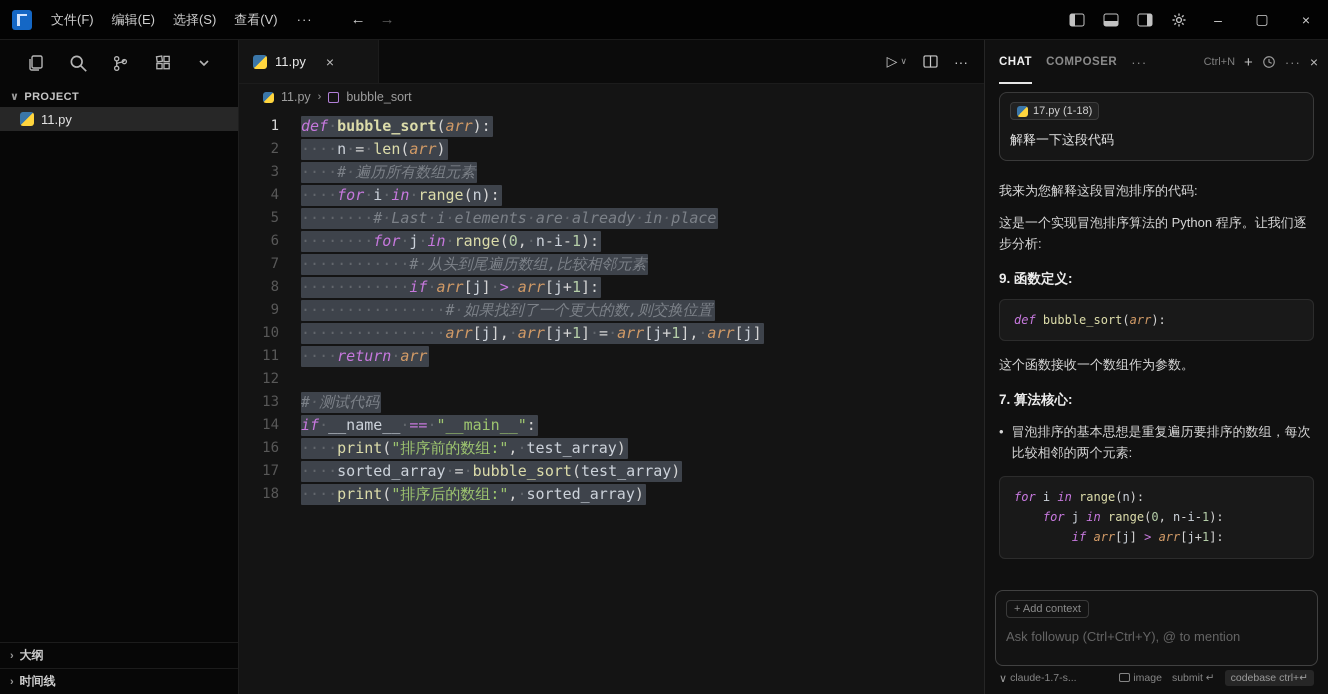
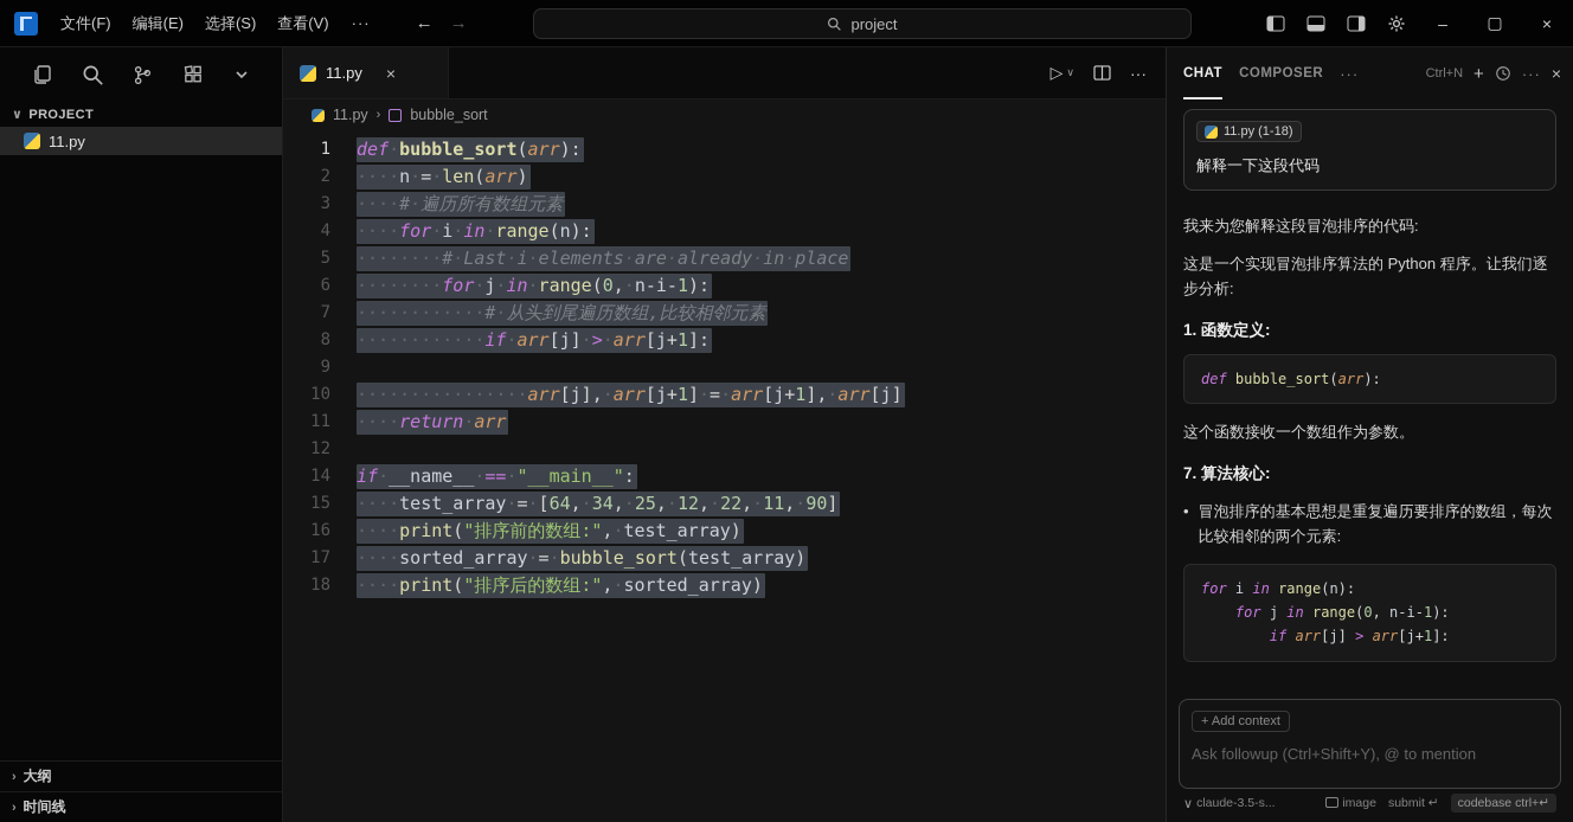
  文件(F)
  编辑(E)
  选择(S)
  查看(V)
  ···
  ←
  →
+ project
  –
  ▢
  ×
  ∨
  PROJECT
  11.py
  ›
  大纲
  ›
  时间线
  11.py
  ×
  ▷
  ∨
  ···
  11.py
  ›
  bubble_sort
  1
  def·bubble_sort(arr):
  2
  ····n·=·len(arr)
  3
  ····#·遍历所有数组元素
  4
  ····for·i·in·range(n):
  5
  ········#·Last·i·elements·are·already·in·place
  6
  ········for·j·in·range(0,·n-i-1):
  7
  ············#·从头到尾遍历数组,比较相邻元素
  8
  ············if·arr[j]·>·arr[j+1]:
  9
- ················#·如果找到了一个更大的数,则交换位置
  10
  ················arr[j],·arr[j+1]·=·arr[j+1],·arr[j]
  11
  ····return·arr
  12
- 13
- #·测试代码
  14
  if·__name__·==·"__main__":
+ 15
+ ····test_array·=·[64,·34,·25,·12,·22,·11,·90]
  16
  ····print("排序前的数组:",·test_array)
  17
  ····sorted_array·=·bubble_sort(test_array)
  18
  ····print("排序后的数组:",·sorted_array)
  CHAT
  COMPOSER
  ···
  Ctrl+N
  +
  ···
  ×
- 17.py (1-18)
+ 11.py (1-18)
  解释一下这段代码
  我来为您解释这段冒泡排序的代码:
  这是一个实现冒泡排序算法的 Python 程序。让我们逐步分析:
- 9. 函数定义:
+ 1. 函数定义:
  def bubble_sort(arr):
  这个函数接收一个数组作为参数。
  7. 算法核心:
  •
  冒泡排序的基本思想是重复遍历要排序的数组，每次比较相邻的两个元素:
  for i in range(n):
  for j in range(0, n-i-1):
  if arr[j] > arr[j+1]:
  + Add context
- Ask followup (Ctrl+Ctrl+Y), @ to mention
+ Ask followup (Ctrl+Shift+Y), @ to mention
  ∨
- claude-1.7-s...
+ claude-3.5-s...
  image
  submit ↵
  codebase ctrl+↵
